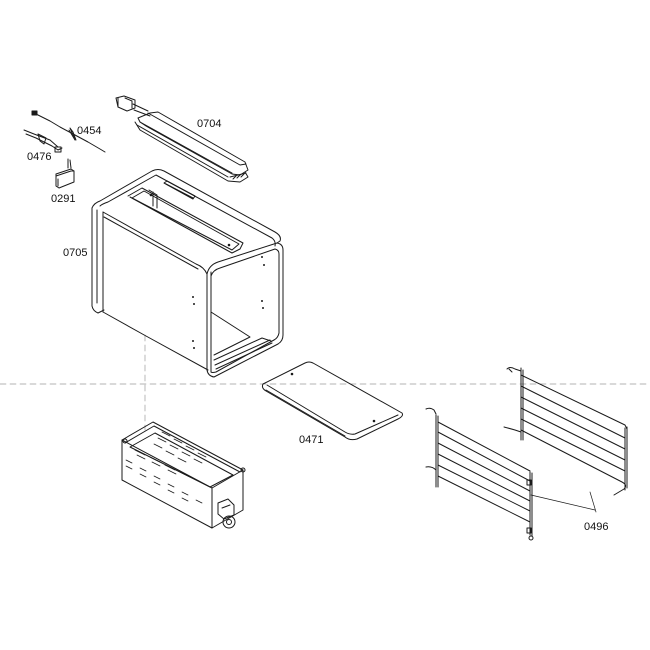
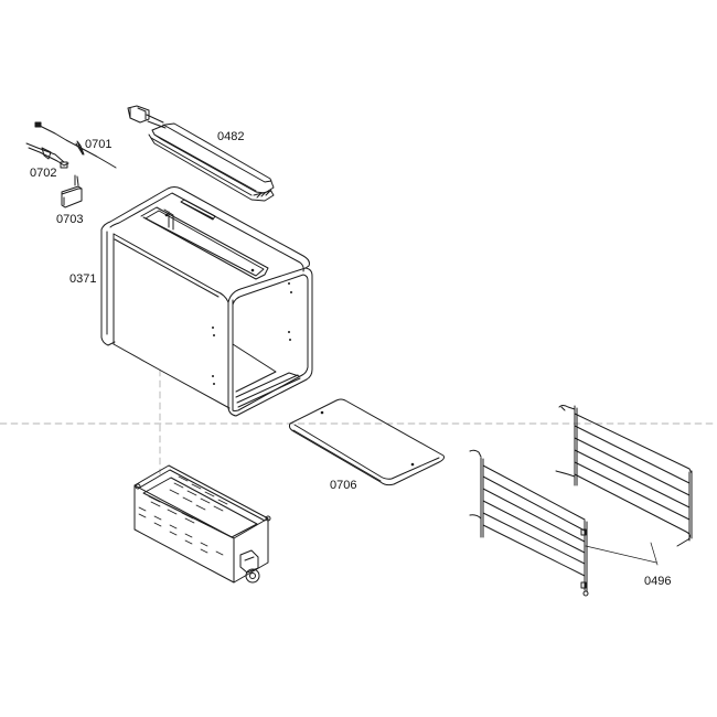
- 0454
+ 0701
- 0476
+ 0702
- 0291
+ 0703
- 0704
+ 0482
- 0705
+ 0371
- 0471
+ 0706
  0496
